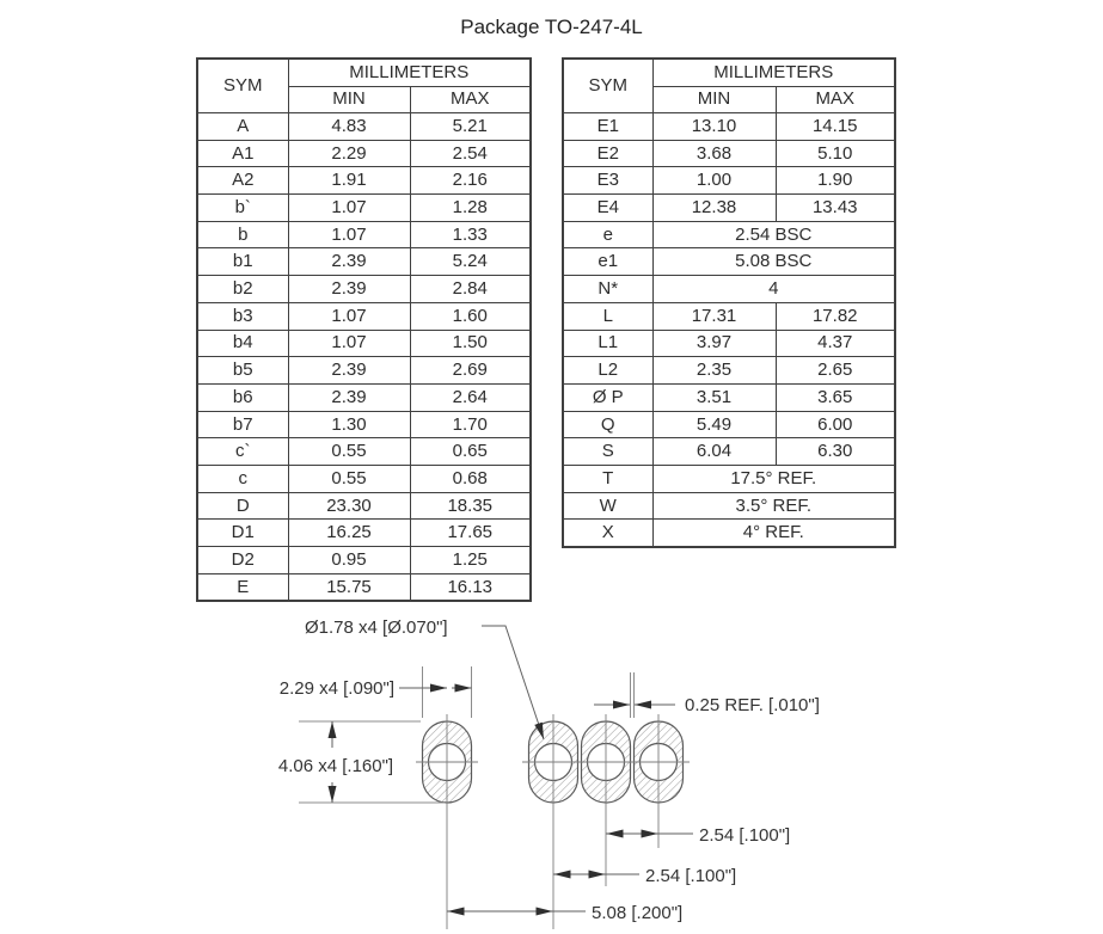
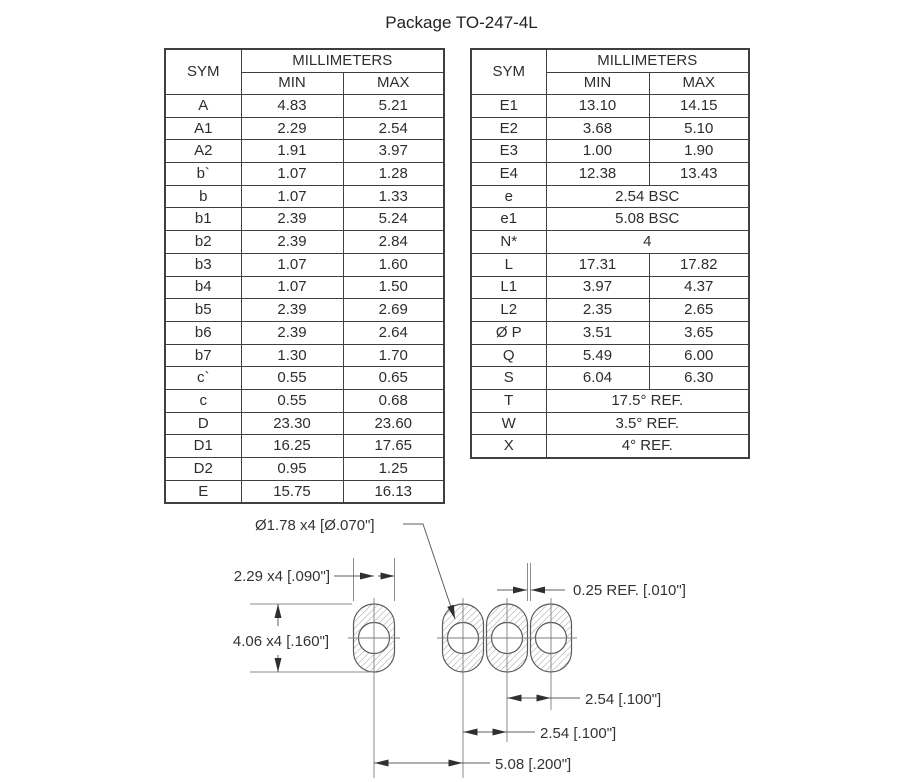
  Package TO-247-4L
  SYM	MILLIMETERS
  MIN	MAX
  A	4.83	5.21
  A1	2.29	2.54
- A2	1.91	2.16
+ A2	1.91	3.97
  b`	1.07	1.28
  b	1.07	1.33
  b1	2.39	5.24
  b2	2.39	2.84
  b3	1.07	1.60
  b4	1.07	1.50
  b5	2.39	2.69
  b6	2.39	2.64
  b7	1.30	1.70
  c`	0.55	0.65
  c	0.55	0.68
- D	23.30	18.35
+ D	23.30	23.60
  D1	16.25	17.65
  D2	0.95	1.25
  E	15.75	16.13
  SYM	MILLIMETERS
  MIN	MAX
  E1	13.10	14.15
  E2	3.68	5.10
  E3	1.00	1.90
  E4	12.38	13.43
  e	2.54 BSC
  e1	5.08 BSC
  N*	4
  L	17.31	17.82
  L1	3.97	4.37
  L2	2.35	2.65
  Ø P	3.51	3.65
  Q	5.49	6.00
  S	6.04	6.30
  T	17.5° REF.
  W	3.5° REF.
  X	4° REF.
  Ø1.78 x4 [Ø.070"]
  2.29 x4 [.090"]
  4.06 x4 [.160"]
  0.25 REF. [.010"]
  2.54 [.100"]
  2.54 [.100"]
  5.08 [.200"]
